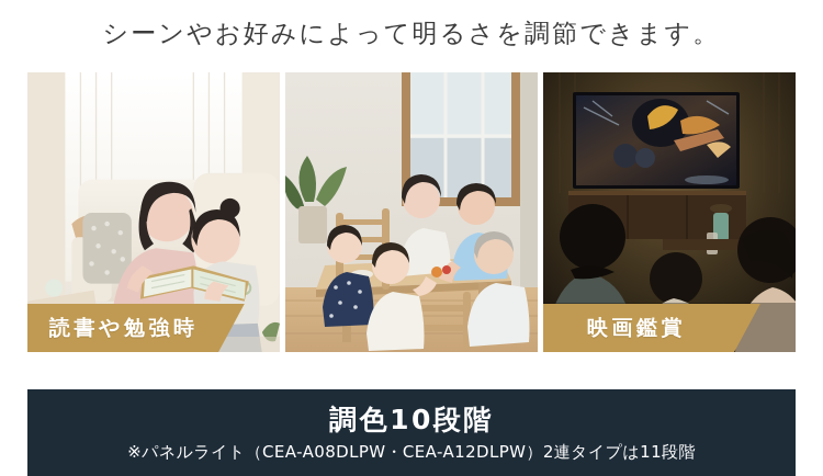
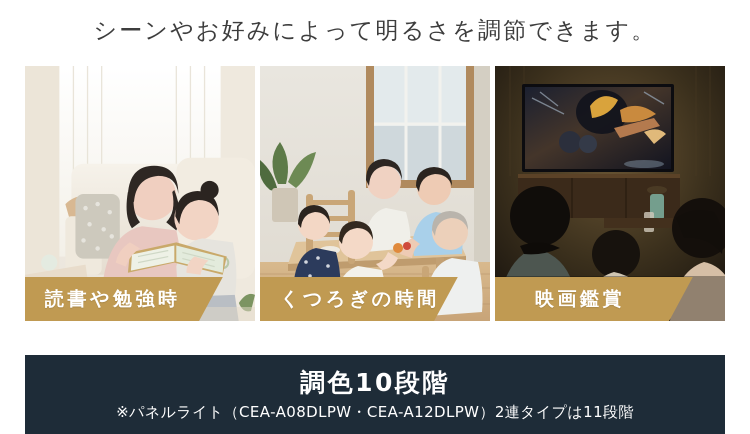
  シーンやお好みによって明るさを調節できます。
  読書や勉強時
+ くつろぎの時間
  映画鑑賞
  調色10段階
  ※パネルライト（CEA-A08DLPW・CEA-A12DLPW）2連タイプは11段階
